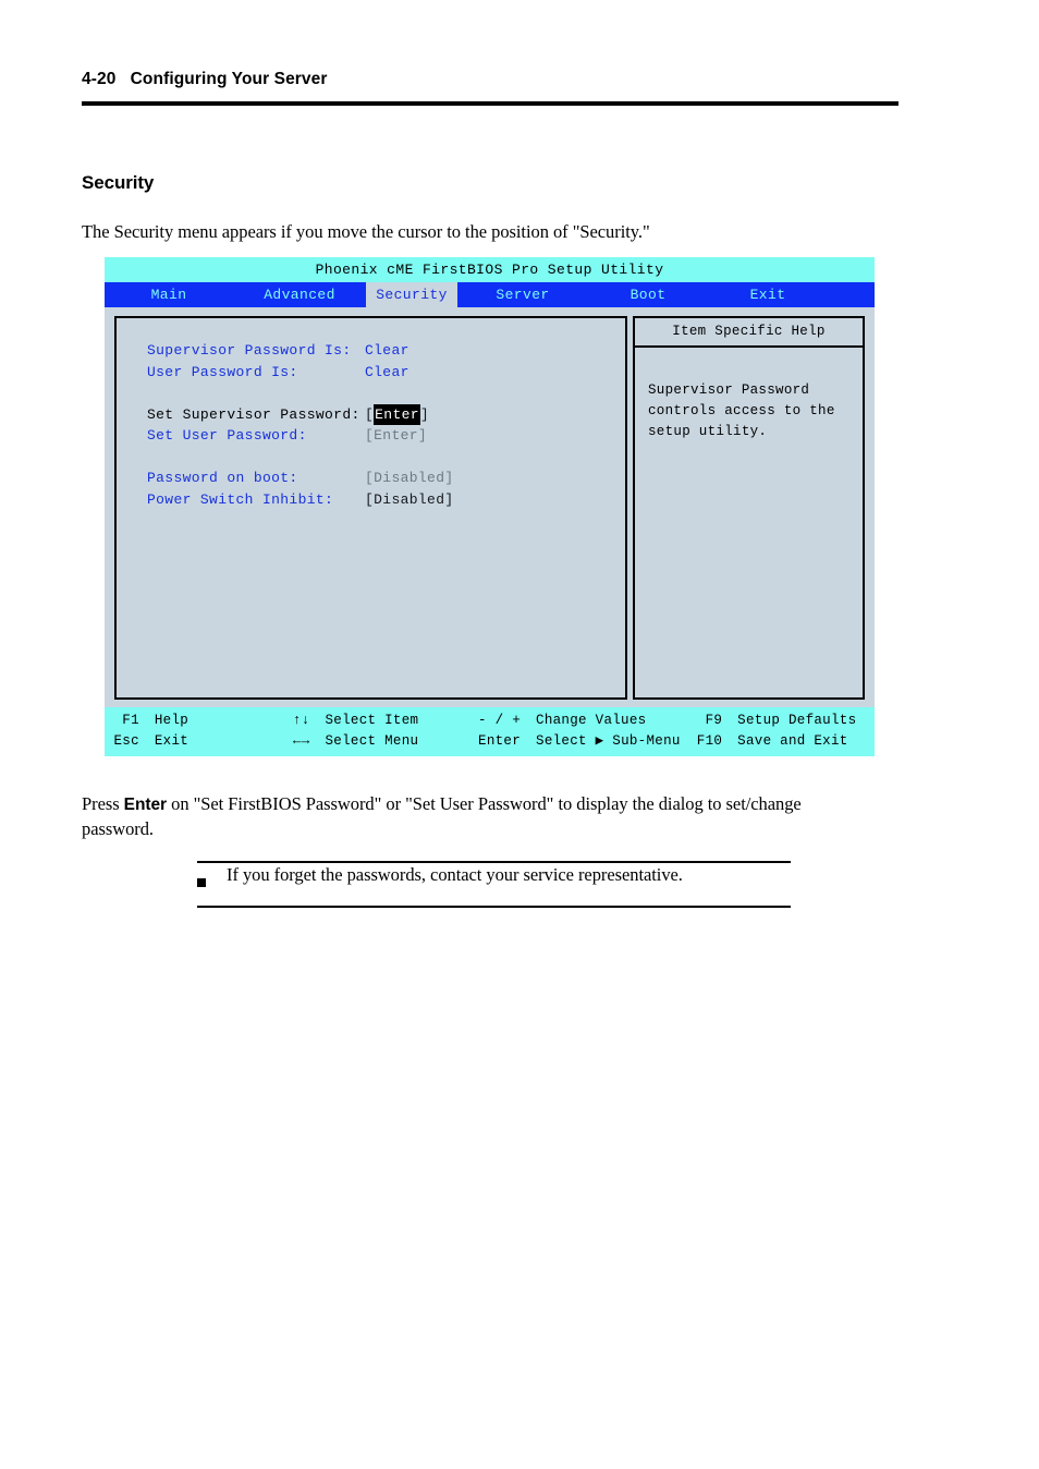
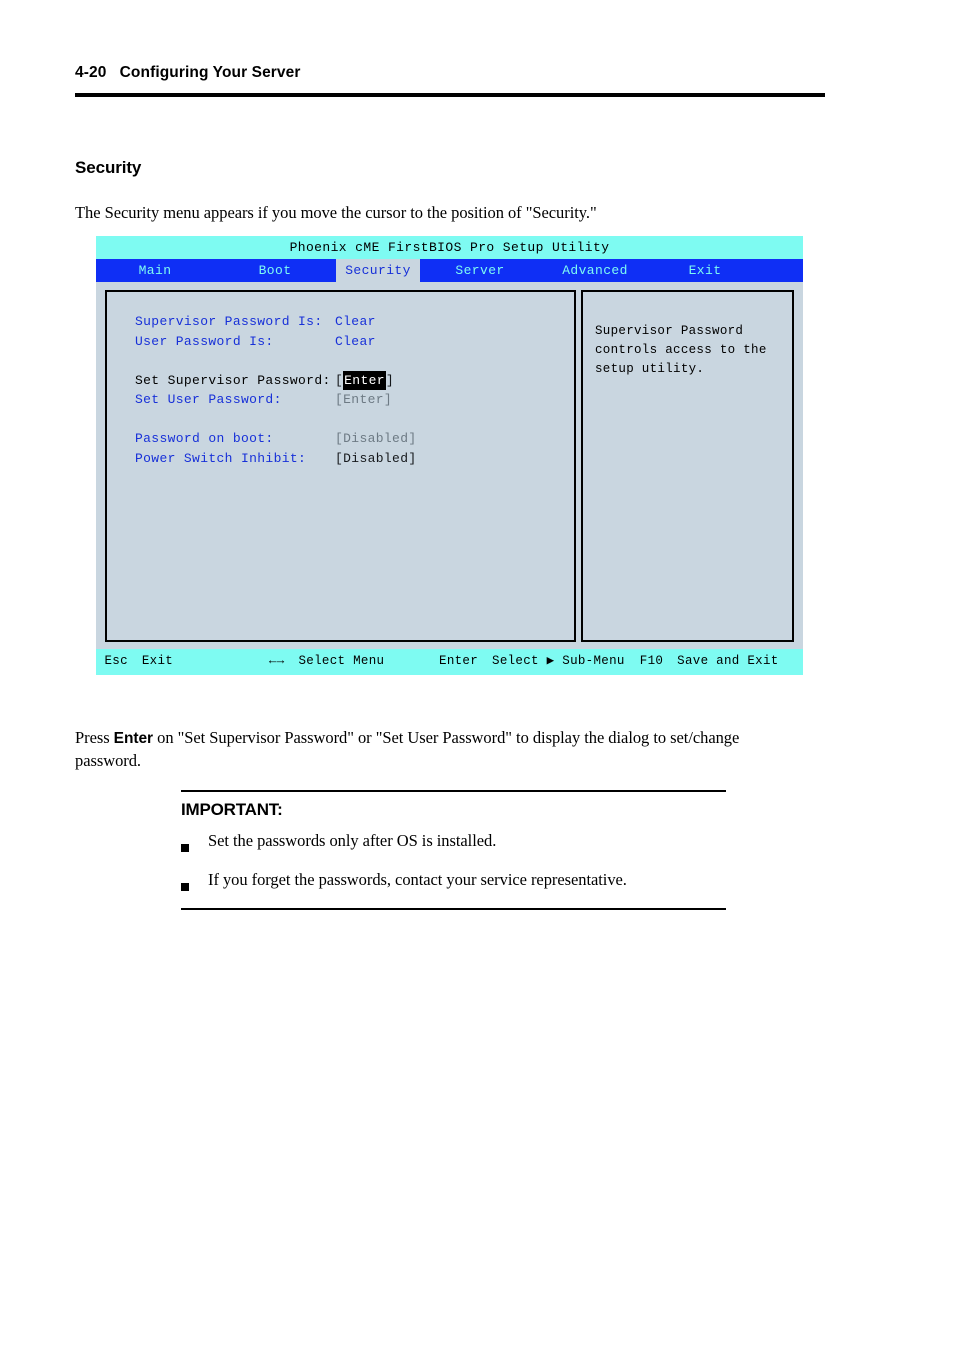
  4-20 Configuring Your Server
  Security
  The Security menu appears if you move the cursor to the position of "Security."
  Phoenix cME FirstBIOS Pro Setup Utility
  Main
- Advanced
+ Boot
  Security
  Server
- Boot
+ Advanced
  Exit
  Supervisor Password Is:
  Clear
  User Password Is:
  Clear
  Set Supervisor Password:
  [
  Enter
  ]
  Set User Password:
  [Enter]
  Password on boot:
  [Disabled]
  Power Switch Inhibit:
  [Disabled]
- Item Specific Help
  Supervisor Password
  controls access to the
  setup utility.
- F1
- Help
- ↑↓
- Select Item
- - / +
- Change Values
- F9
- Setup Defaults
  Esc
  Exit
  ←→
  Select Menu
  Enter
  Select ▶ Sub-Menu
  F10
  Save and Exit
- Press Enter on "Set FirstBIOS Password" or "Set User Password" to display the dialog to set/change password.
+ Press Enter on "Set Supervisor Password" or "Set User Password" to display the dialog to set/change password.
+ IMPORTANT:
+ Set the passwords only after OS is installed.
  If you forget the passwords, contact your service representative.
